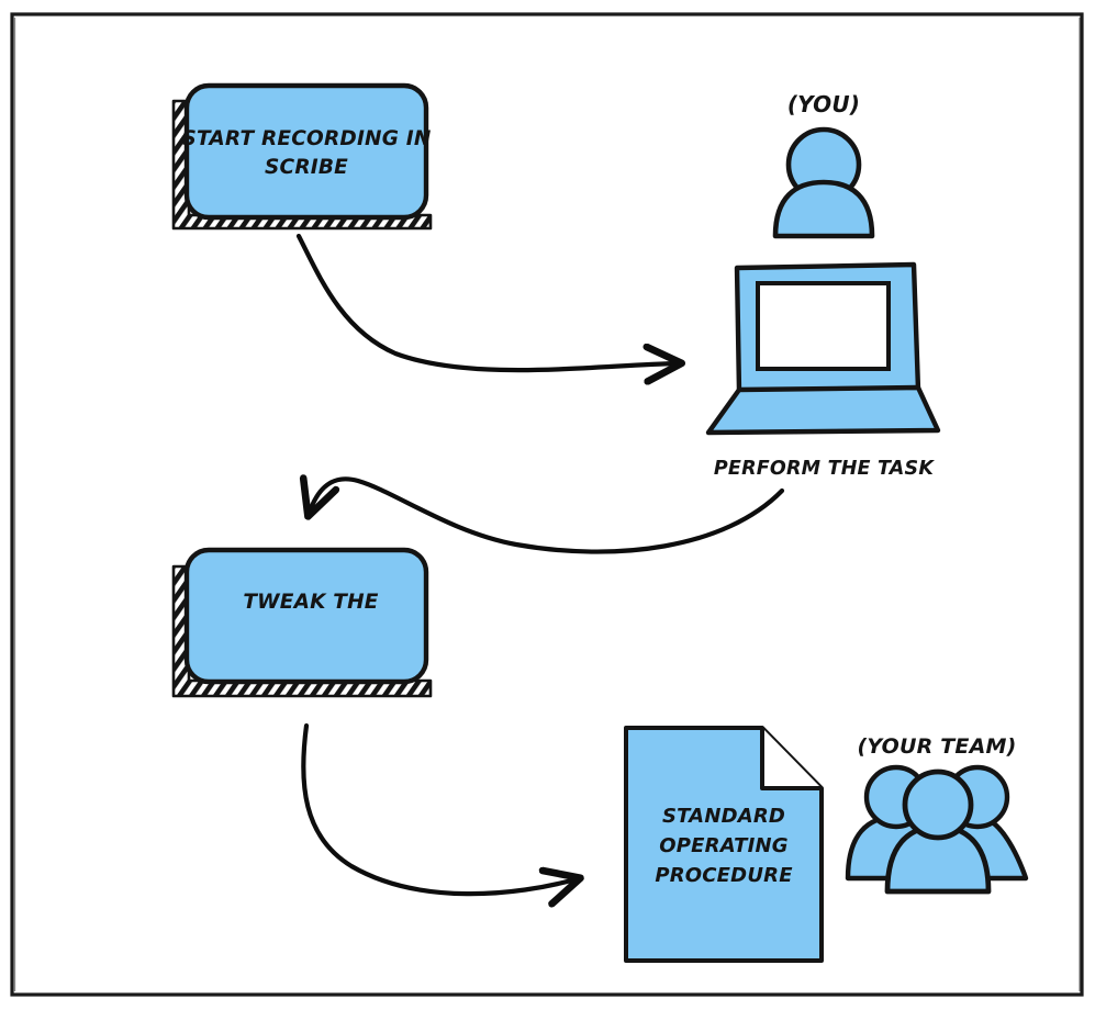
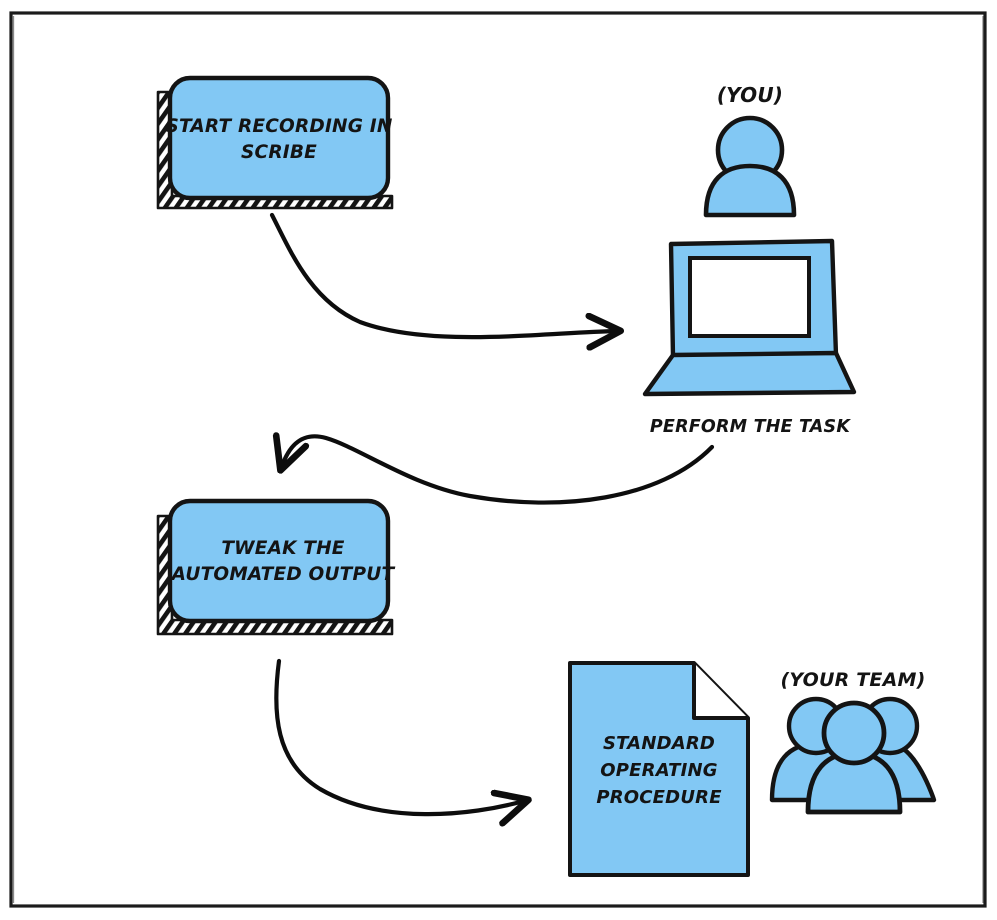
  START RECORDING IN
  SCRIBE
  TWEAK THE
+ AUTOMATED OUTPUT
  (YOU)
  PERFORM THE TASK
  STANDARD
  OPERATING
  PROCEDURE
  (YOUR TEAM)
